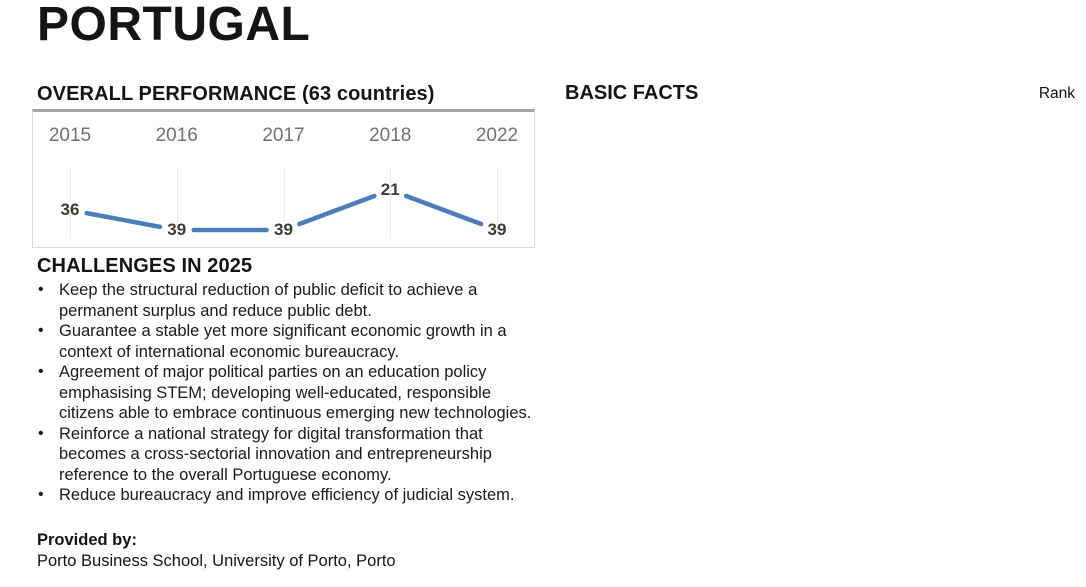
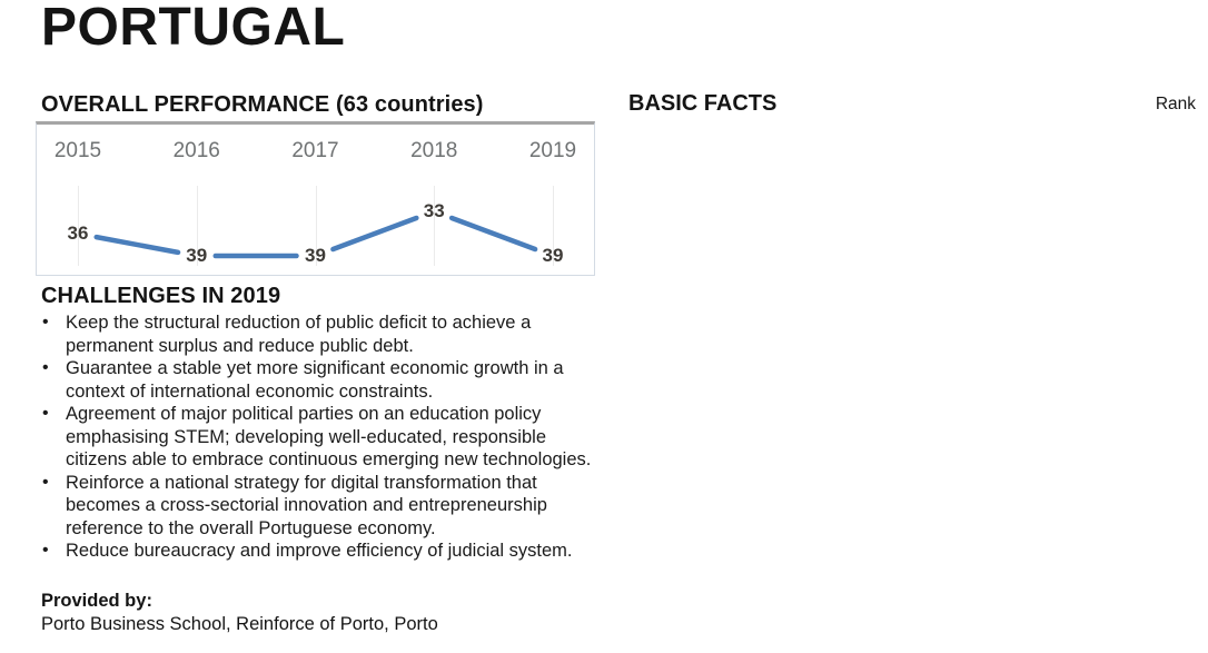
  PORTUGAL
  OVERALL PERFORMANCE (63 countries)
  2015
  2016
  2017
  2018
- 2022
+ 2019
  36
  39
  39
- 21
+ 33
  39
- CHALLENGES IN 2025
+ CHALLENGES IN 2019
  •
  Keep the structural reduction of public deficit to achieve a permanent surplus and reduce public debt.
  •
- Guarantee a stable yet more significant economic growth in a context of international economic bureaucracy.
+ Guarantee a stable yet more significant economic growth in a context of international economic constraints.
  •
  Agreement of major political parties on an education policy emphasising STEM; developing well-educated, responsible citizens able to embrace continuous emerging new technologies.
  •
  Reinforce a national strategy for digital transformation that becomes a cross-sectorial innovation and entrepreneurship reference to the overall Portuguese economy.
  •
  Reduce bureaucracy and improve efficiency of judicial system.
  Provided by:
- Porto Business School, University of Porto, Porto
+ Porto Business School, Reinforce of Porto, Porto
  BASIC FACTS
  Rank
